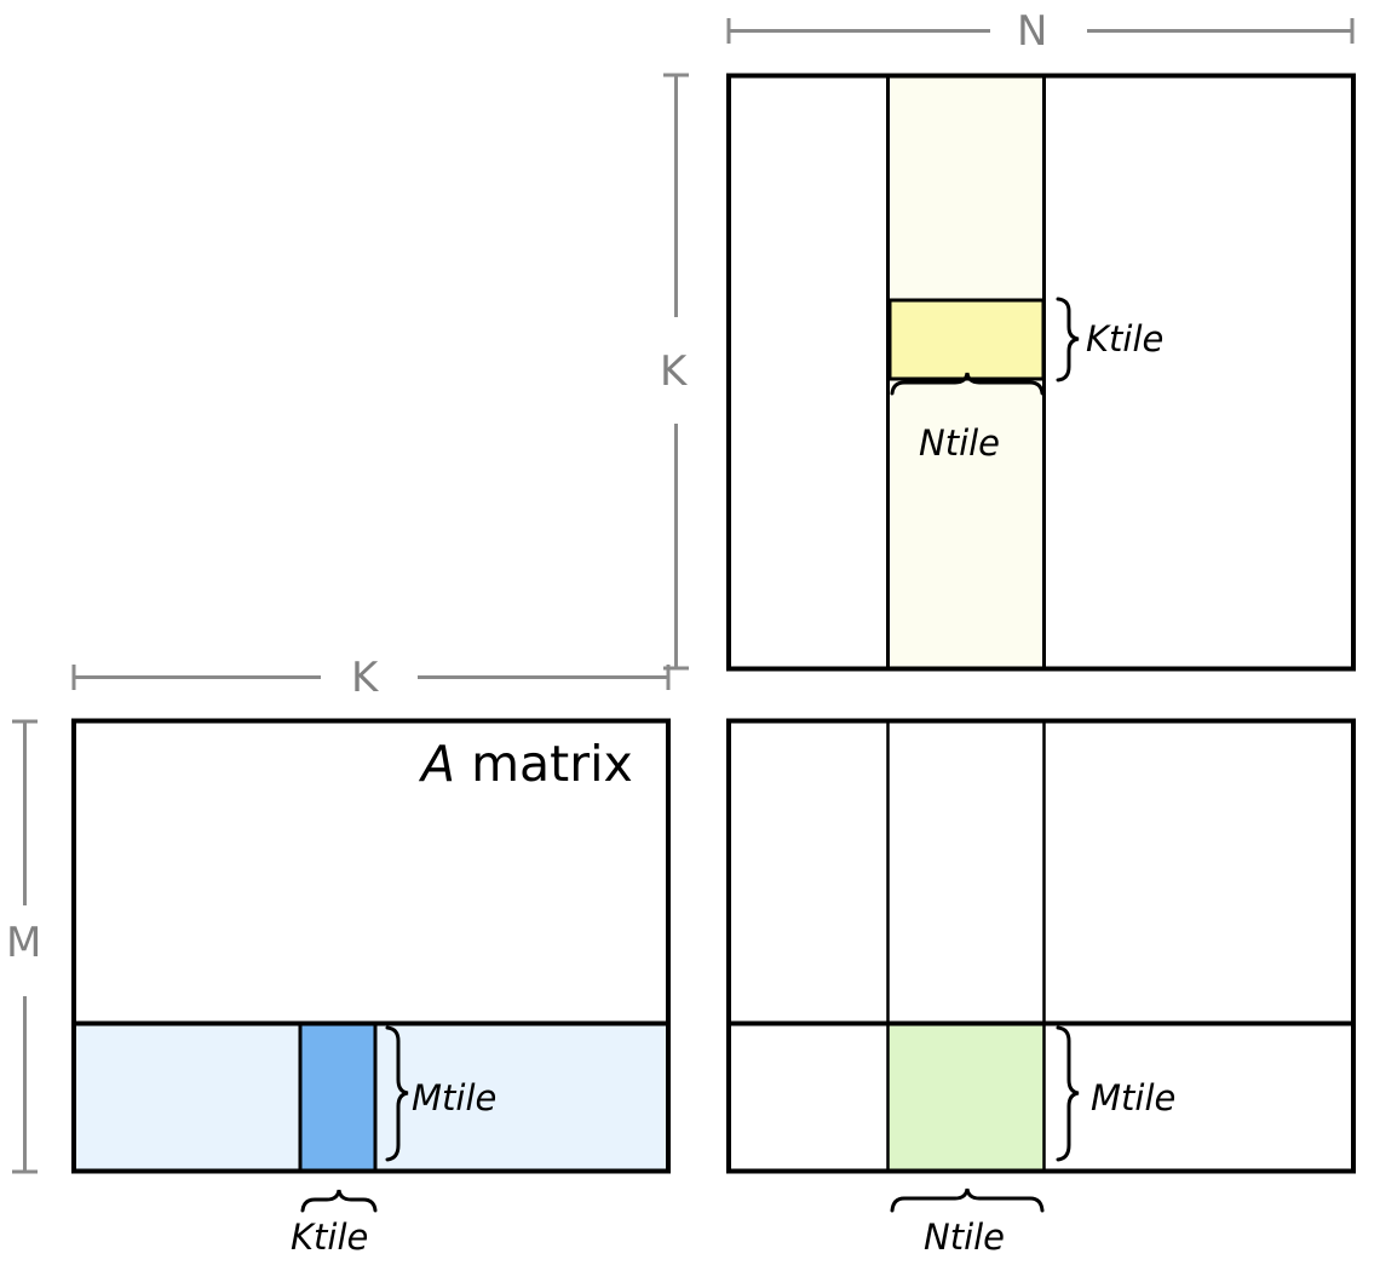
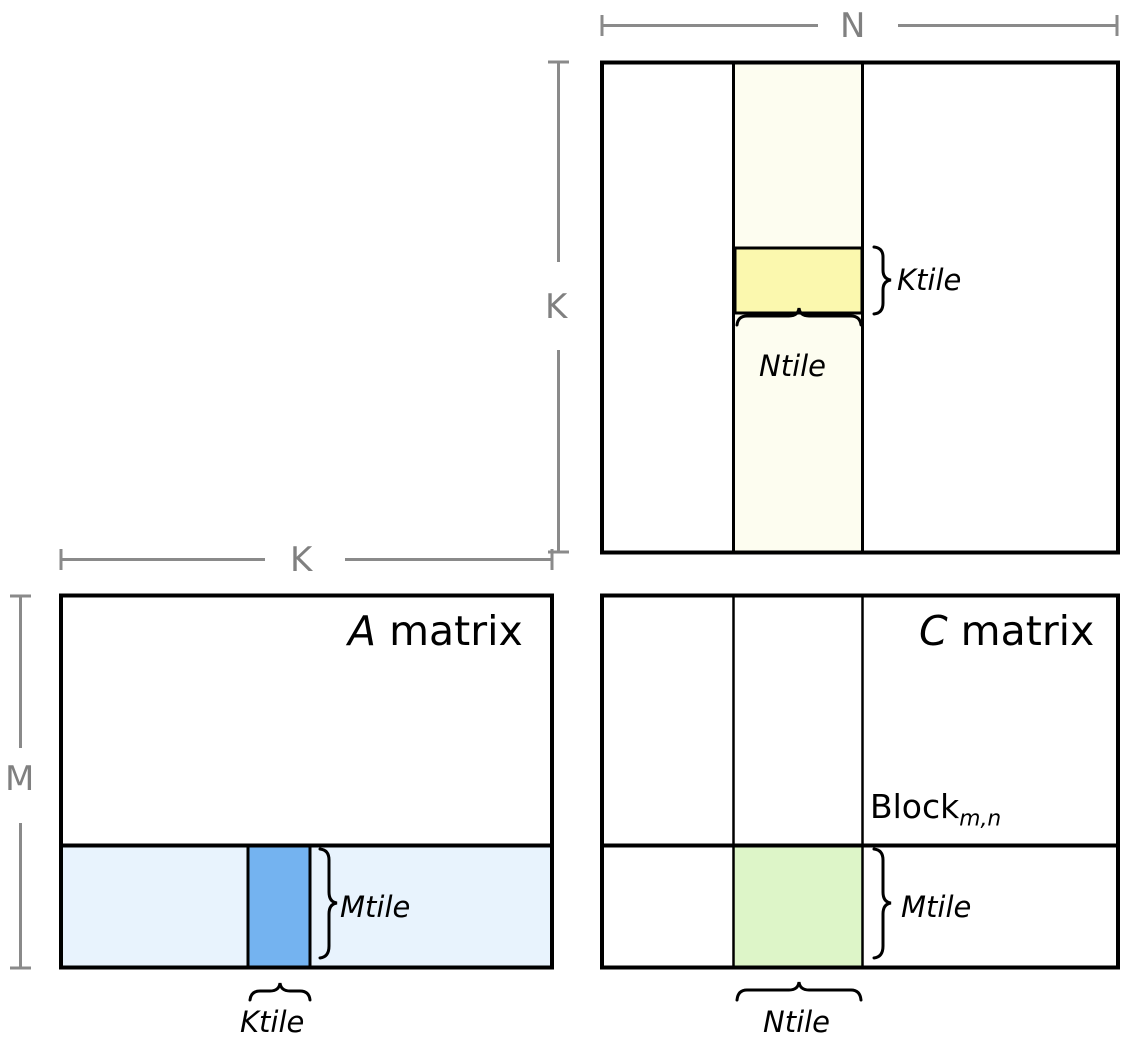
  N
  K
  K
  M
  A matrix
+ C matrix
+ Blockm,n
  Ktile
  Ntile
  Mtile
  Ktile
  Mtile
  Ntile
